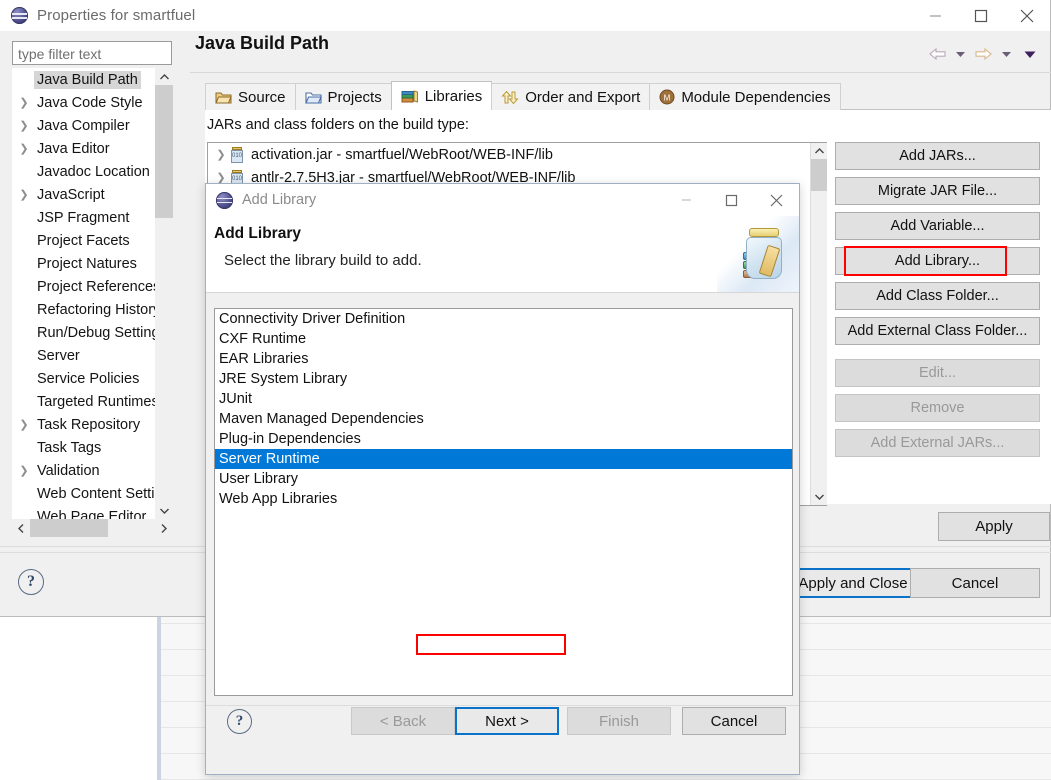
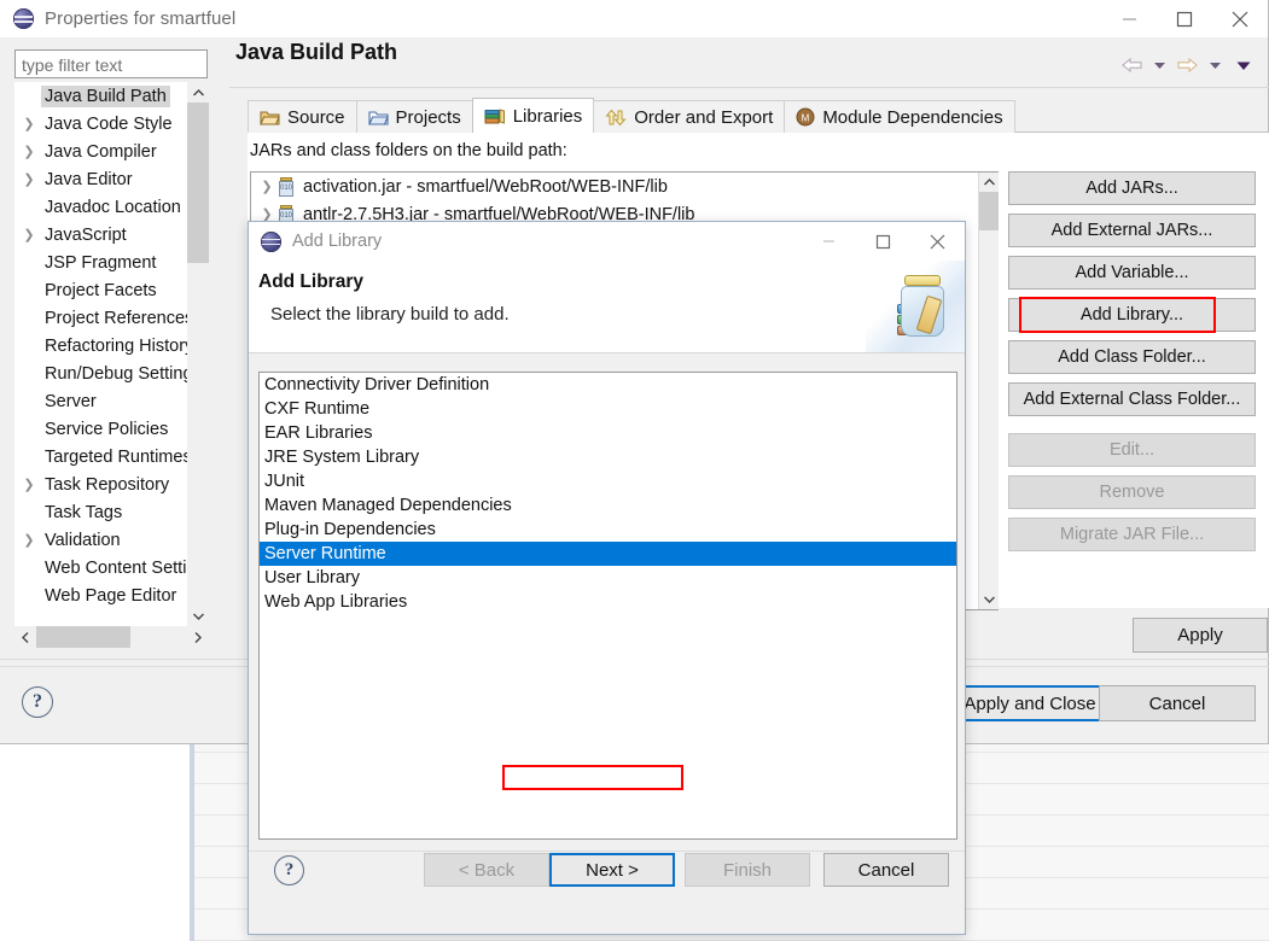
  Properties for smartfuel
  type filter text
  Java Build Path
  ❯
  Java Code Style
  ❯
  Java Compiler
  ❯
  Java Editor
  Javadoc Location
  ❯
  JavaScript
  JSP Fragment
  Project Facets
- Project Natures
  Project Reference
  Refactoring Histor
  Run/Debug Settin
  Server
  Service Policies
  Targeted Runtime
  ❯
  Task Repository
  Task Tags
  ❯
  Validation
  Web Content Setti
  Web Page Editor
  Java Build Path
  Source
  Projects
  Libraries
  Order and Export
  M
  Module Dependencies
- JARs and class folders on the build type:
+ JARs and class folders on the build path:
  ❯
  activation.jar - smartfuel/WebRoot/WEB-INF/lib
  ❯
  antlr-2.7.5H3.jar - smartfuel/WebRoot/WEB-INF/lib
  Add JARs...
- Migrate JAR File...
+ Add External JARs...
  Add Variable...
  Add Library...
  Add Class Folder...
  Add External Class Folder...
  Edit...
  Remove
- Add External JARs...
+ Migrate JAR File...
  Apply
  Apply and Close
  Cancel
  ?
  Add Library
  Add Library
  Select the library build to add.
  Connectivity Driver Definition
  CXF Runtime
  EAR Libraries
  JRE System Library
  JUnit
  Maven Managed Dependencies
  Plug-in Dependencies
  Server Runtime
  User Library
  Web App Libraries
  ?
  < Back
  Next >
  Finish
  Cancel
